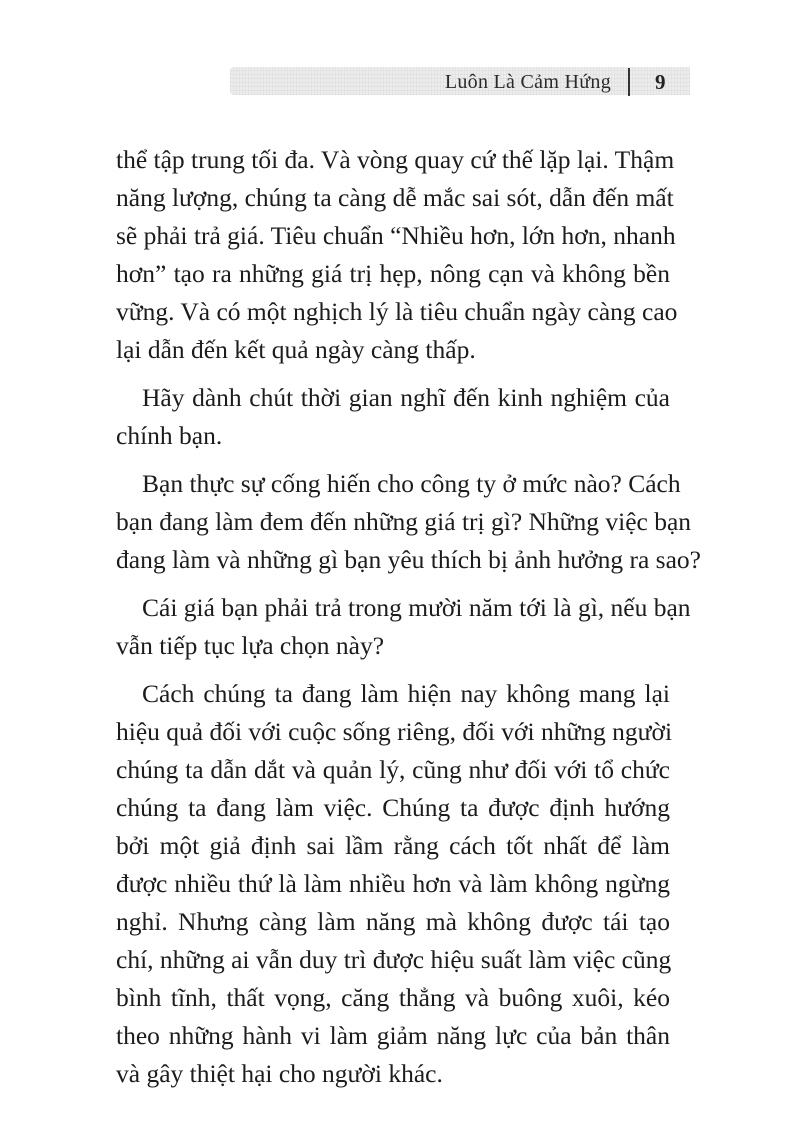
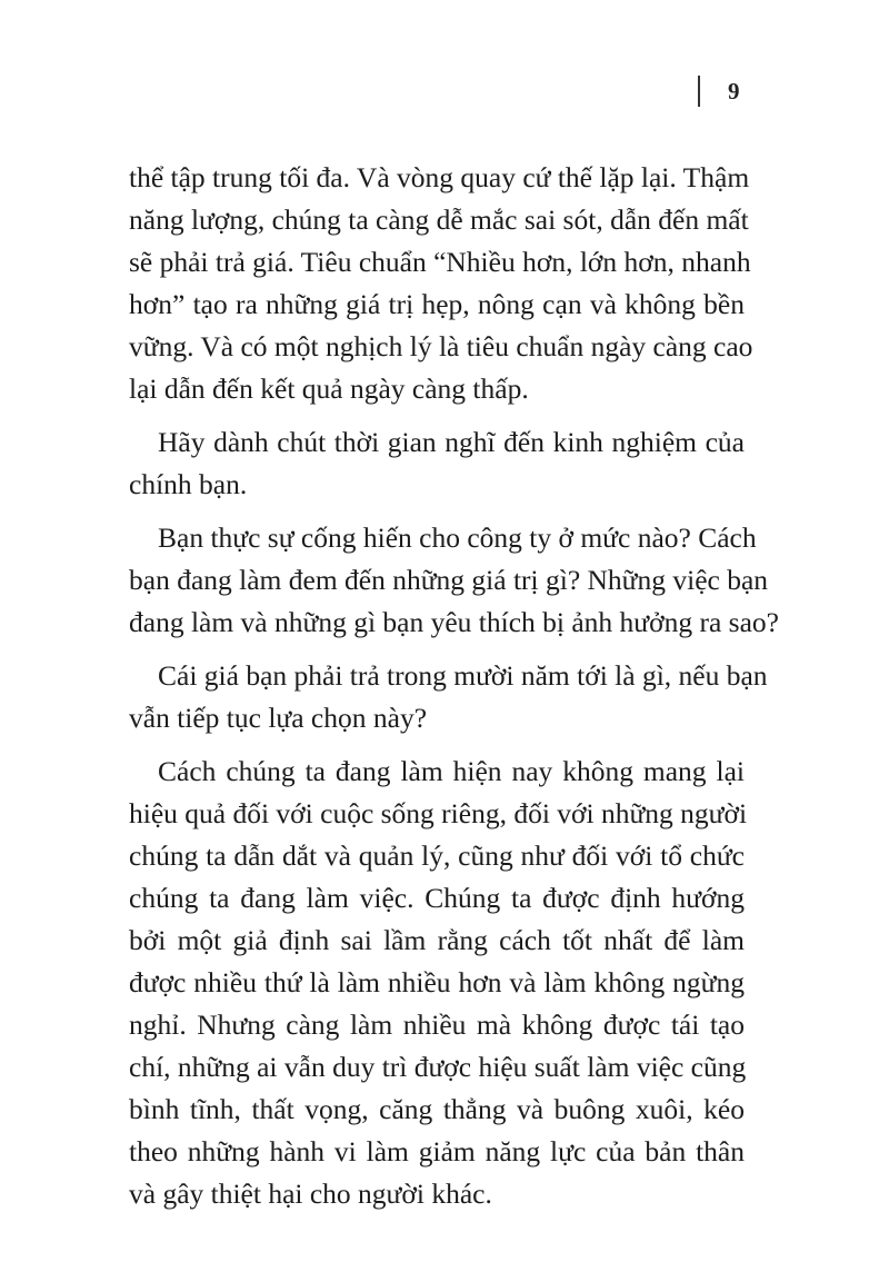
- Luôn Là Cảm Hứng
  9
  thể tập trung tối đa. Và vòng quay cứ thế lặp lại. Thậm
  năng lượng, chúng ta càng dễ mắc sai sót, dẫn đến mất
  sẽ phải trả giá. Tiêu chuẩn “Nhiều hơn, lớn hơn, nhanh
  hơn” tạo ra những giá trị hẹp, nông cạn và không bền
  vững. Và có một nghịch lý là tiêu chuẩn ngày càng cao
  lại dẫn đến kết quả ngày càng thấp.
  Hãy dành chút thời gian nghĩ đến kinh nghiệm của
  chính bạn.
  Bạn thực sự cống hiến cho công ty ở mức nào? Cách
  bạn đang làm đem đến những giá trị gì? Những việc bạn
  đang làm và những gì bạn yêu thích bị ảnh hưởng ra sao?
  Cái giá bạn phải trả trong mười năm tới là gì, nếu bạn
  vẫn tiếp tục lựa chọn này?
  Cách chúng ta đang làm hiện nay không mang lại
  hiệu quả đối với cuộc sống riêng, đối với những người
  chúng ta dẫn dắt và quản lý, cũng như đối với tổ chức
  chúng ta đang làm việc. Chúng ta được định hướng
  bởi một giả định sai lầm rằng cách tốt nhất để làm
  được nhiều thứ là làm nhiều hơn và làm không ngừng
- nghỉ. Nhưng càng làm năng mà không được tái tạo
+ nghỉ. Nhưng càng làm nhiều mà không được tái tạo
  chí, những ai vẫn duy trì được hiệu suất làm việc cũng
  bình tĩnh, thất vọng, căng thẳng và buông xuôi, kéo
  theo những hành vi làm giảm năng lực của bản thân
  và gây thiệt hại cho người khác.
